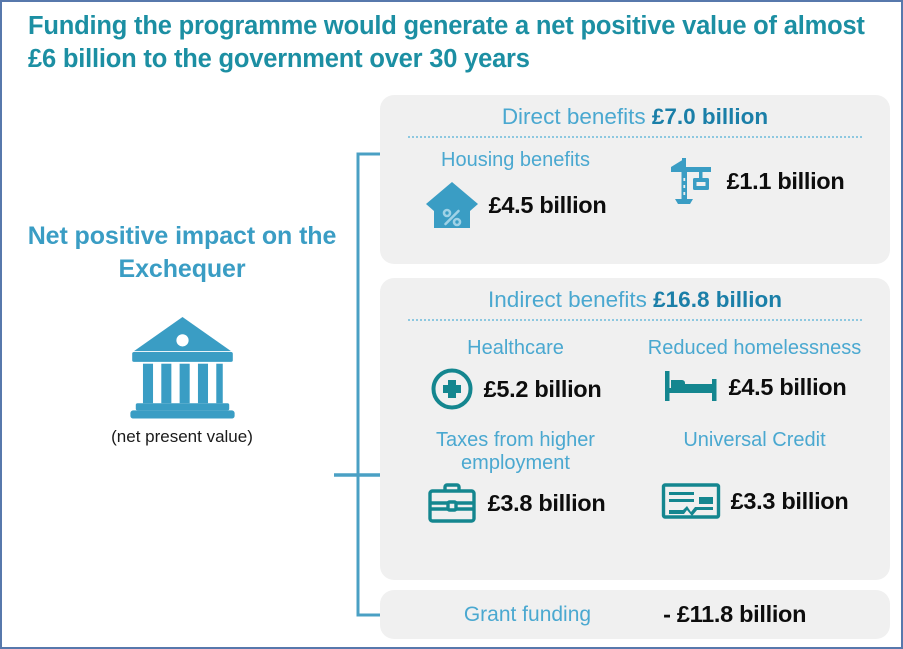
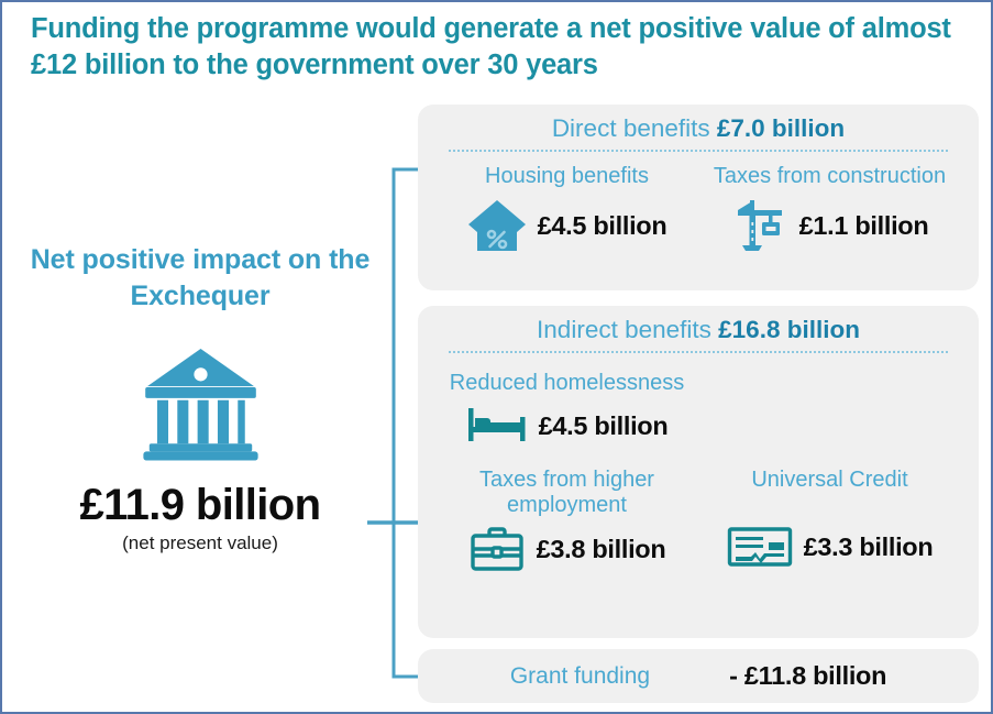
- Funding the programme would generate a net positive value of almost £6 billion to the government over 30 years
+ Funding the programme would generate a net positive value of almost £12 billion to the government over 30 years
  Net positive impact on the Exchequer
+ £11.9 billion
  (net present value)
  Direct benefits £7.0 billion
  Housing benefits
  £4.5 billion
+ Taxes from construction
  £1.1 billion
  Indirect benefits £16.8 billion
- Healthcare
- £5.2 billion
  Reduced homelessness
  £4.5 billion
  Taxes from higher employment
  £3.8 billion
  Universal Credit
  £3.3 billion
  Grant funding
  - £11.8 billion
